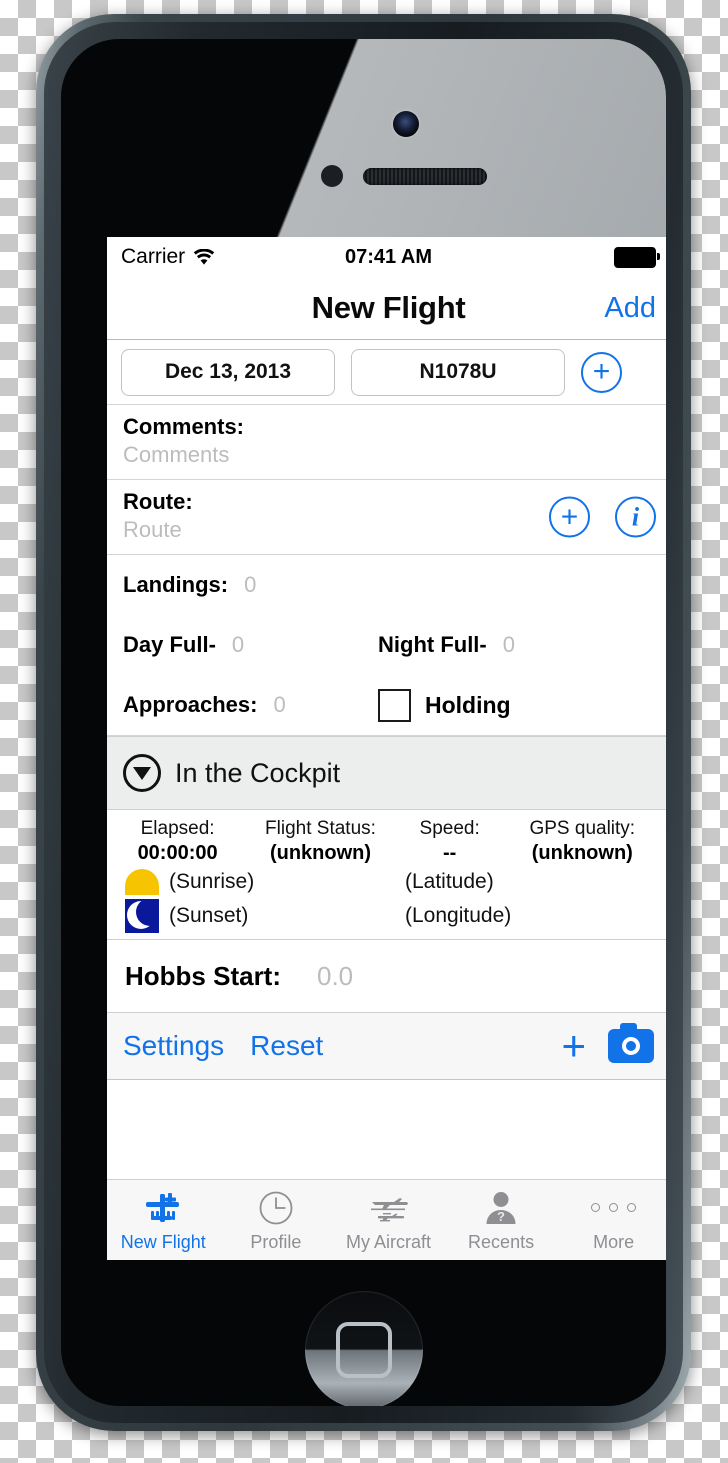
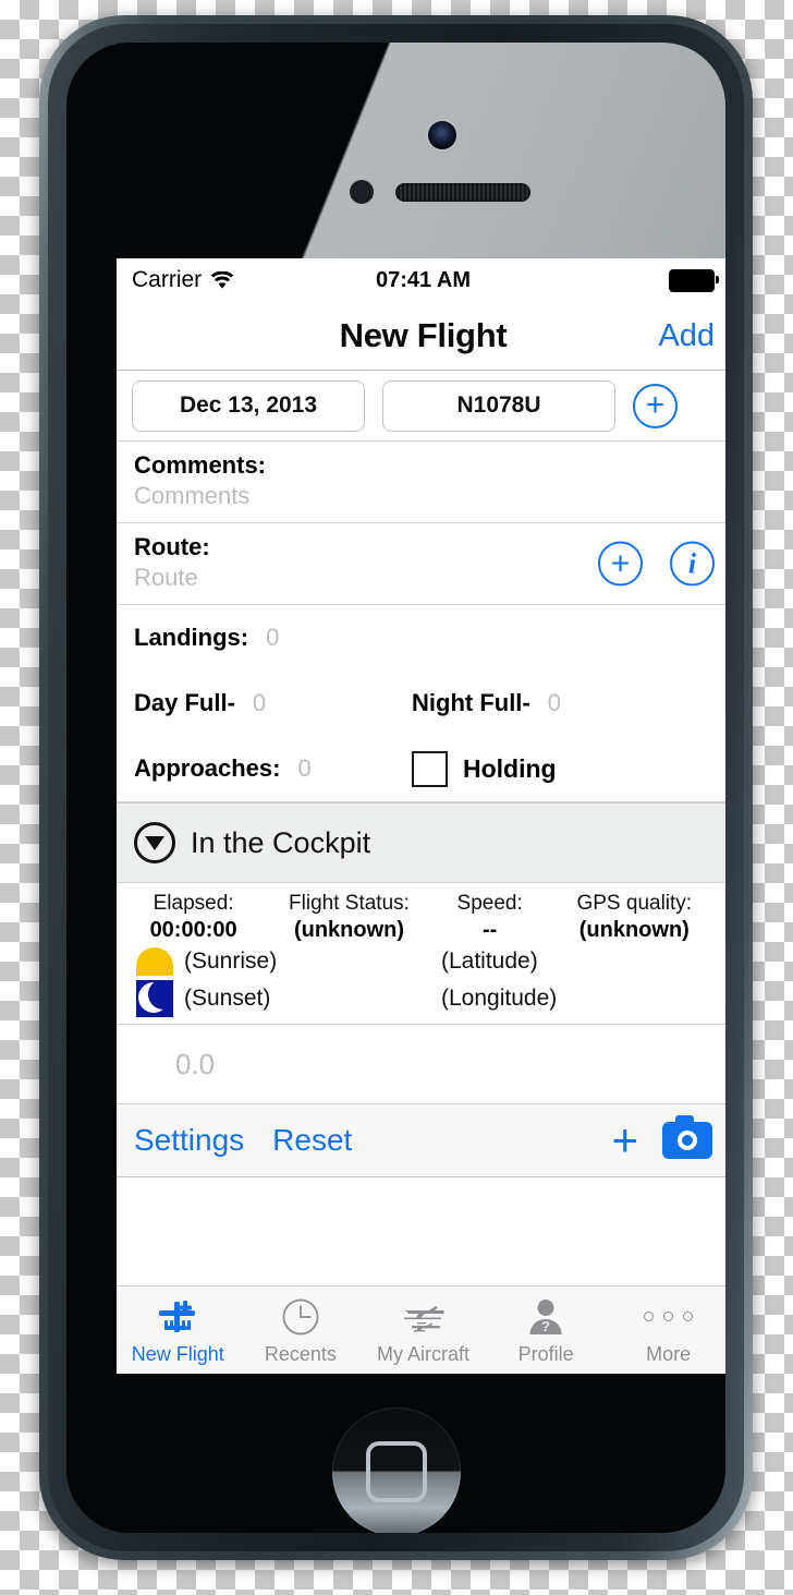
  Carrier
  07:41 AM
  New Flight
  Add
  Dec 13, 2013
  N1078U
  +
  Comments:
  Comments
  Route:
  Route
  +
  i
  Landings:
  0
  Day Full-
  0
  Night Full-
  0
  Approaches:
  0
  Holding
  In the Cockpit
  Elapsed:
  00:00:00
  Flight Status:
  (unknown)
  Speed:
  --
  GPS quality:
  (unknown)
  (Sunrise)
  (Latitude)
  (Sunset)
  (Longitude)
- Hobbs Start:
  0.0
  Settings
  Reset
  +
  New Flight
- Profile
+ Recents
  My Aircraft
  ?
- Recents
+ Profile
  More
